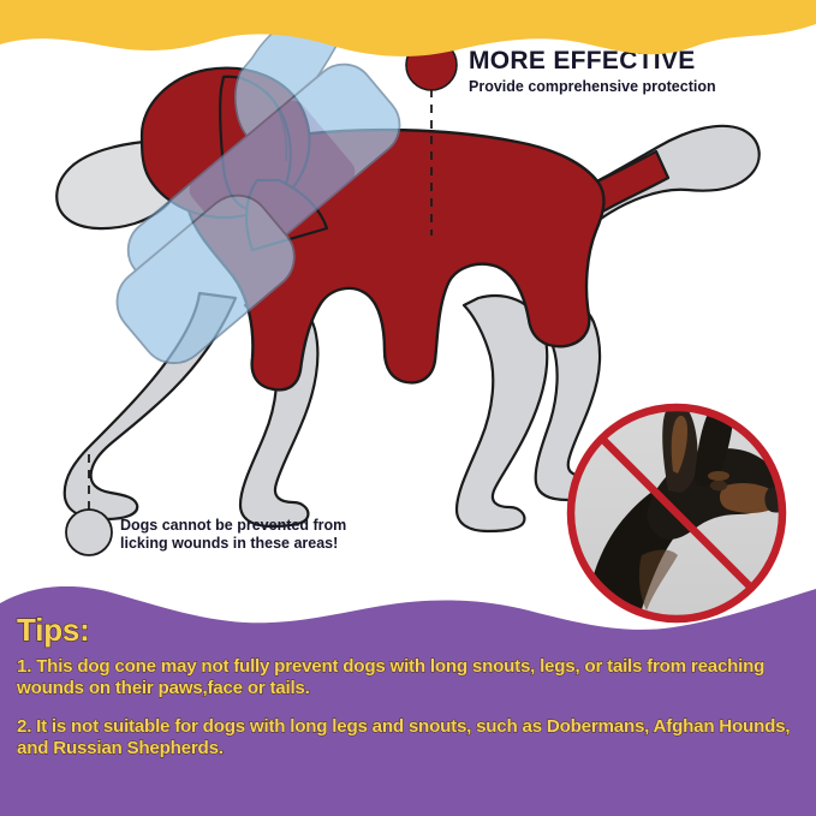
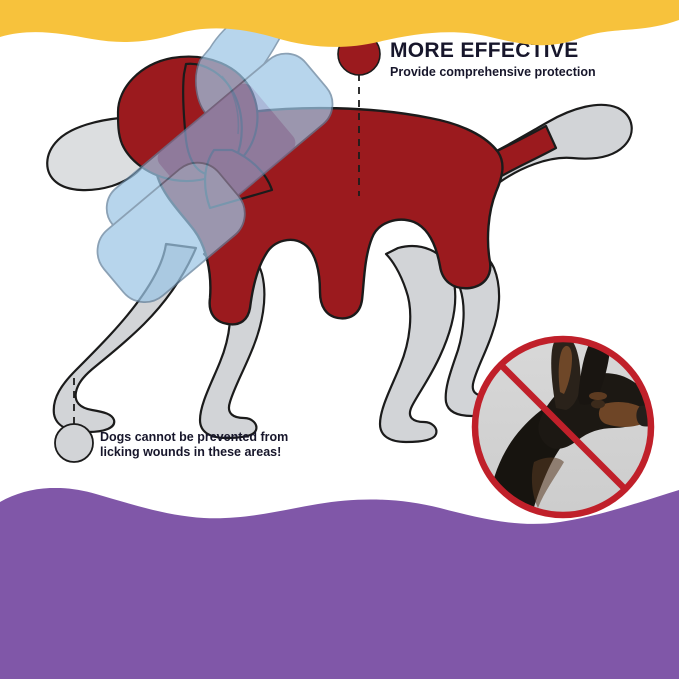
  MORE EFFECTIVE
  Provide comprehensive protection
  Dogs cannot be prevented from
  licking wounds in these areas!
- Tips:
- 1. This dog cone may not fully prevent dogs with long snouts, legs, or tails from reaching wounds on their paws,face or tails.
- 2. It is not suitable for dogs with long legs and snouts, such as Dobermans, Afghan Hounds, and Russian Shepherds.
